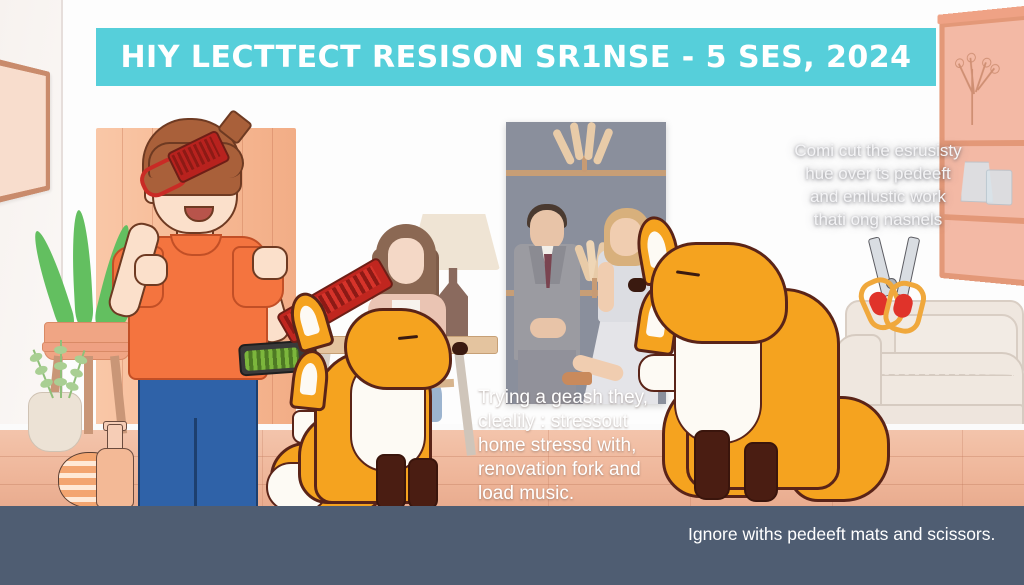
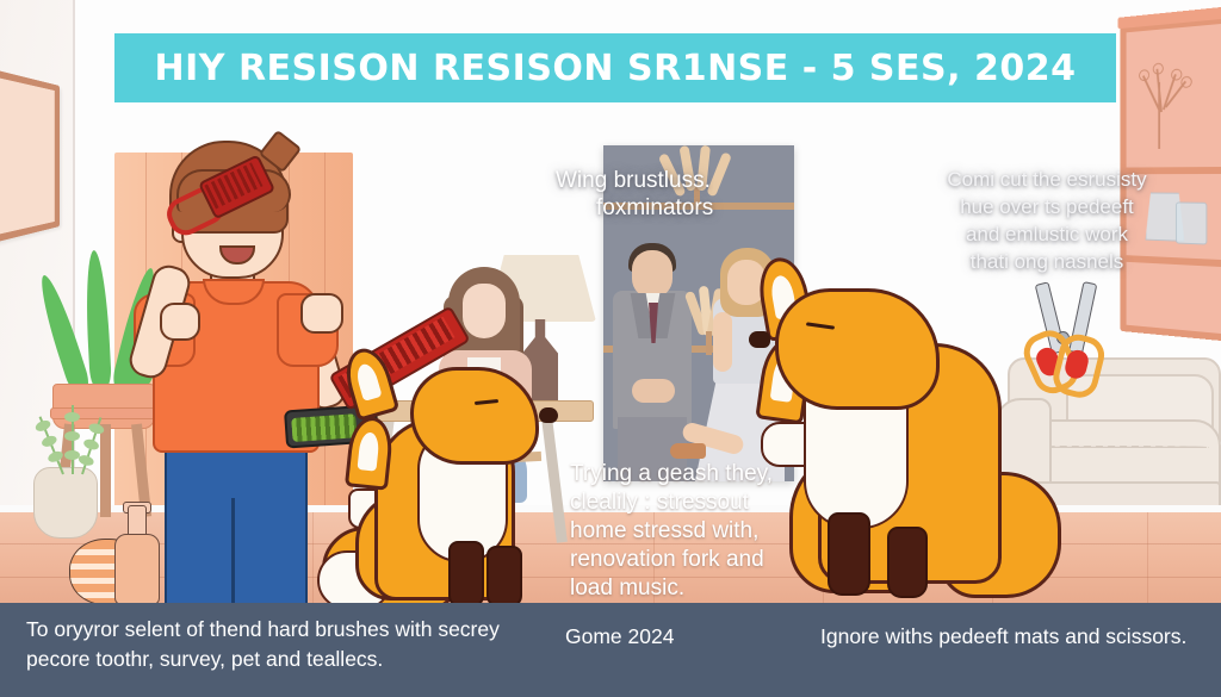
- HIY LECTTECT RESISON SR1NSE - 5 SES, 2024
+ HIY RESISON RESISON SR1NSE - 5 SES, 2024
+ Wing brustluss.
+ foxminators
  Comi cut the esrusisty
  hue over ts pedeeft
  and emlustic work
  thati ong nasnels
  Trying a geash they,
  clealily : stressout
  home stressd with,
  renovation fork and
  load music.
+ To oryyror selent of thend hard brushes with secrey pecore toothr, survey, pet and teallecs.
+ Gome 2024
  Ignore withs pedeeft mats and scissors.
